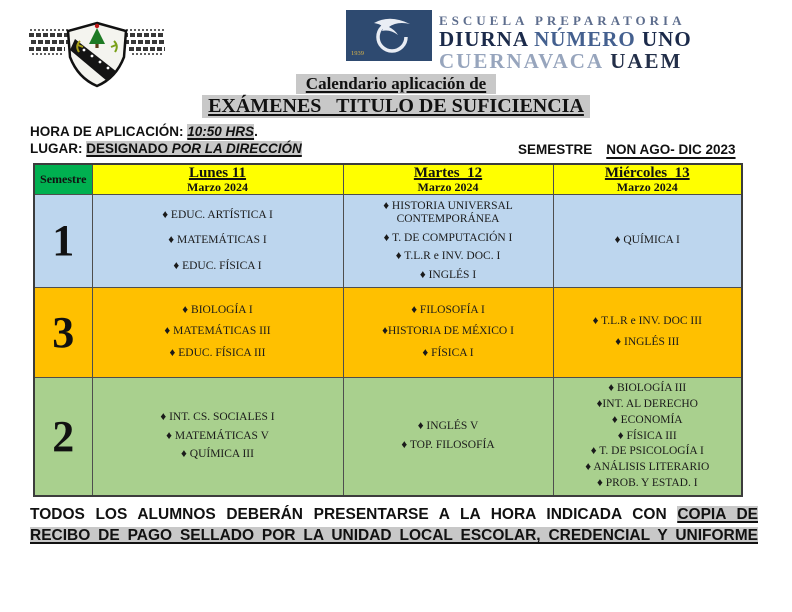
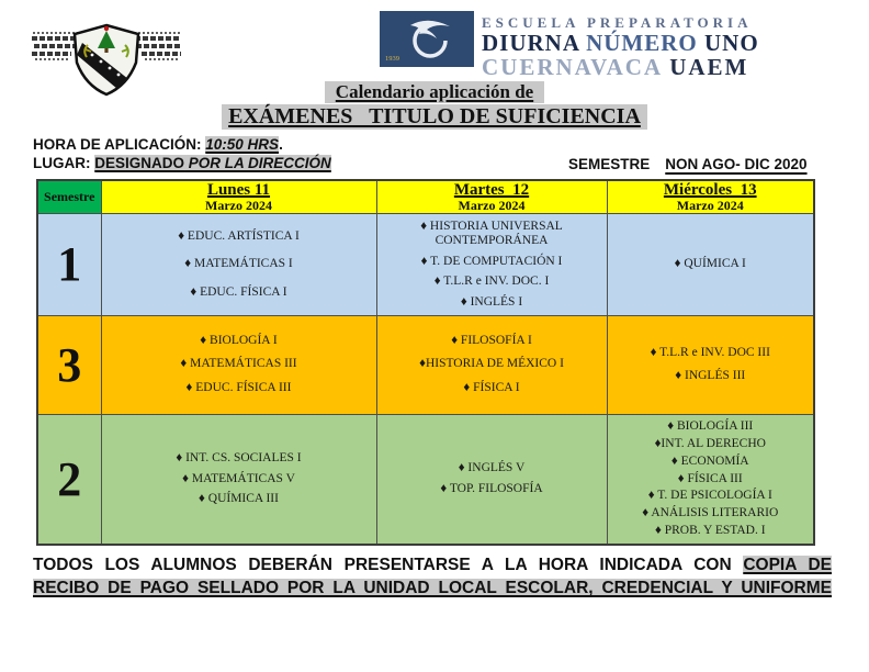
  ESCUELA PREPARATORIA
  DIURNA NÚMERO UNO
  CUERNAVACA UAEM
  Calendario aplicación de
  EXÁMENES TITULO DE SUFICIENCIA
  HORA DE APLICACIÓN: 10:50 HRS.
  LUGAR: DESIGNADO POR LA DIRECCIÓN
- SEMESTRE NON AGO- DIC 2023
+ SEMESTRE NON AGO- DIC 2020
  Semestre	Lunes 11 Marzo 2024	Martes 12 Marzo 2024	Miércoles 13 Marzo 2024
  1	♦ EDUC. ARTÍSTICA I ♦ MATEMÁTICAS I ♦ EDUC. FÍSICA I	♦ HISTORIA UNIVERSAL CONTEMPORÁNEA ♦ T. DE COMPUTACIÓN I ♦ T.L.R e INV. DOC. I ♦ INGLÉS I	♦ QUÍMICA I
  3	♦ BIOLOGÍA I ♦ MATEMÁTICAS III ♦ EDUC. FÍSICA III	♦ FILOSOFÍA I ♦HISTORIA DE MÉXICO I ♦ FÍSICA I	♦ T.L.R e INV. DOC III ♦ INGLÉS III
  2	♦ INT. CS. SOCIALES I ♦ MATEMÁTICAS V ♦ QUÍMICA III	♦ INGLÉS V ♦ TOP. FILOSOFÍA	♦ BIOLOGÍA III ♦INT. AL DERECHO ♦ ECONOMÍA ♦ FÍSICA III ♦ T. DE PSICOLOGÍA I ♦ ANÁLISIS LITERARIO ♦ PROB. Y ESTAD. I
  TODOS LOS ALUMNOS DEBERÁN PRESENTARSE A LA HORA INDICADA CON COPIA DE
  RECIBO DE PAGO SELLADO POR LA UNIDAD LOCAL ESCOLAR, CREDENCIAL Y UNIFORME
